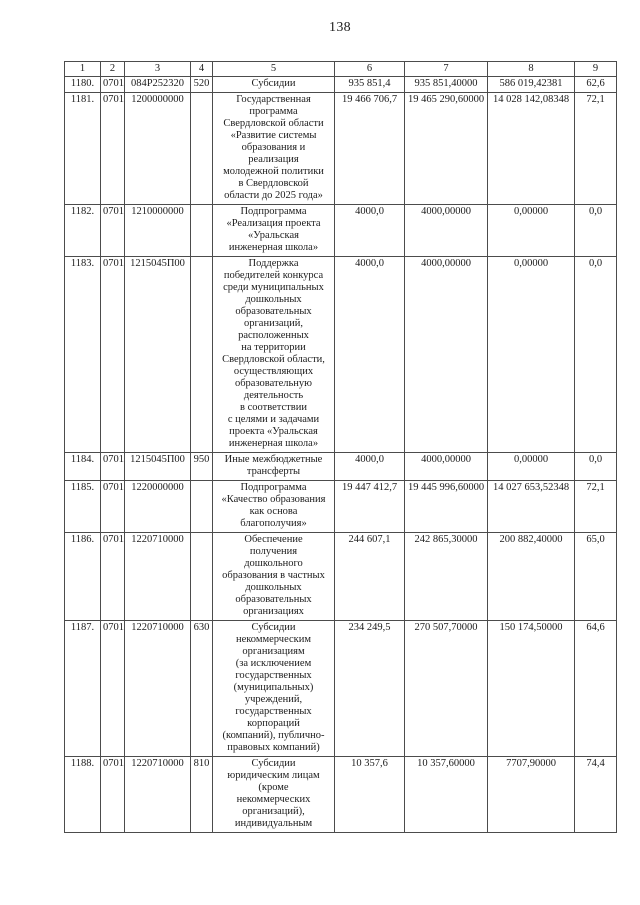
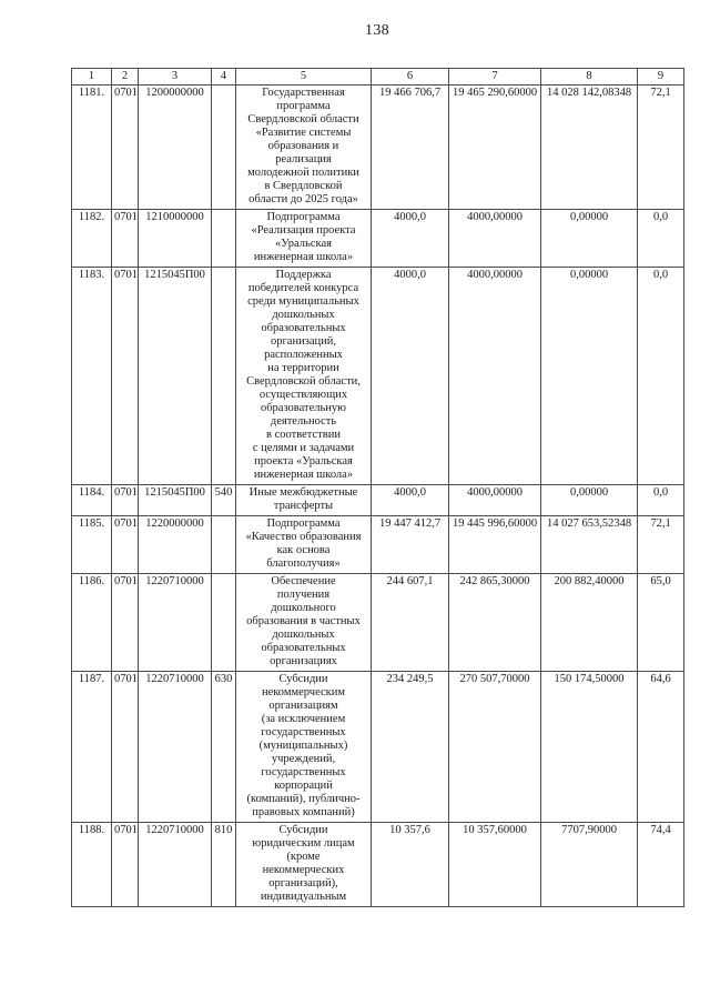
  138
  1	2	3	4	5	6	7	8	9
- 1180.	0701	084P252320	520	Субсидии	935 851,4	935 851,40000	586 019,42381	62,6
  1181.	0701	1200000000		Государственная программа Свердловской области «Развитие системы образования и реализация молодежной политики в Свердловской области до 2025 года»	19 466 706,7	19 465 290,60000	14 028 142,08348	72,1
  1182.	0701	1210000000		Подпрограмма «Реализация проекта «Уральская инженерная школа»	4000,0	4000,00000	0,00000	0,0
  1183.	0701	1215045П00		Поддержка победителей конкурса среди муниципальных дошкольных образовательных организаций, расположенных на территории Свердловской области, осуществляющих образовательную деятельность в соответствии с целями и задачами проекта «Уральская инженерная школа»	4000,0	4000,00000	0,00000	0,0
- 1184.	0701	1215045П00	950	Иные межбюджетные трансферты	4000,0	4000,00000	0,00000	0,0
+ 1184.	0701	1215045П00	540	Иные межбюджетные трансферты	4000,0	4000,00000	0,00000	0,0
  1185.	0701	1220000000		Подпрограмма «Качество образования как основа благополучия»	19 447 412,7	19 445 996,60000	14 027 653,52348	72,1
  1186.	0701	1220710000		Обеспечение получения дошкольного образования в частных дошкольных образовательных организациях	244 607,1	242 865,30000	200 882,40000	65,0
  1187.	0701	1220710000	630	Субсидии некоммерческим организациям (за исключением государственных (муниципальных) учреждений, государственных корпораций (компаний), публично- правовых компаний)	234 249,5	270 507,70000	150 174,50000	64,6
  1188.	0701	1220710000	810	Субсидии юридическим лицам (кроме некоммерческих организаций), индивидуальным	10 357,6	10 357,60000	7707,90000	74,4
